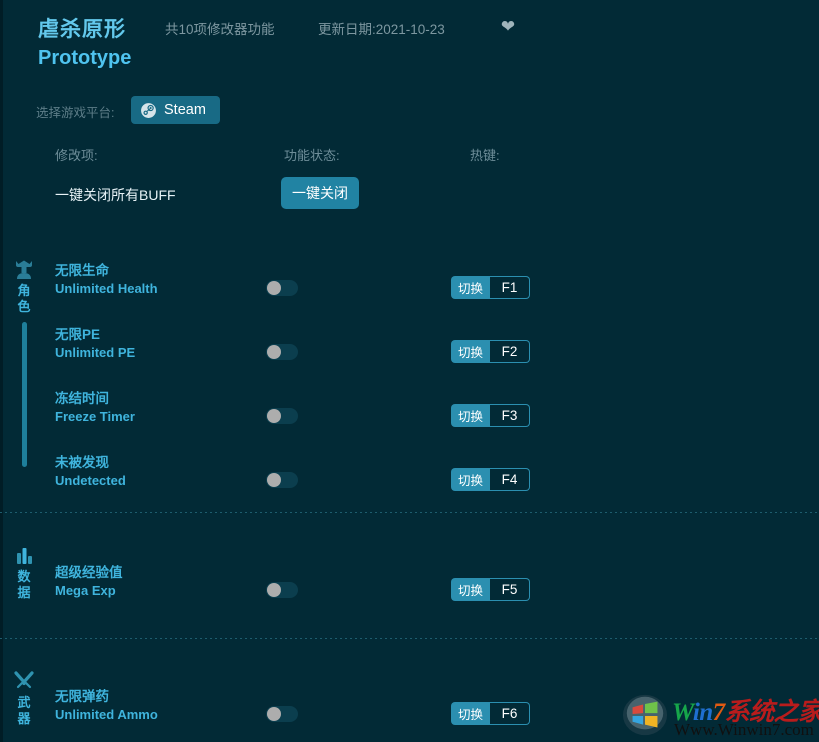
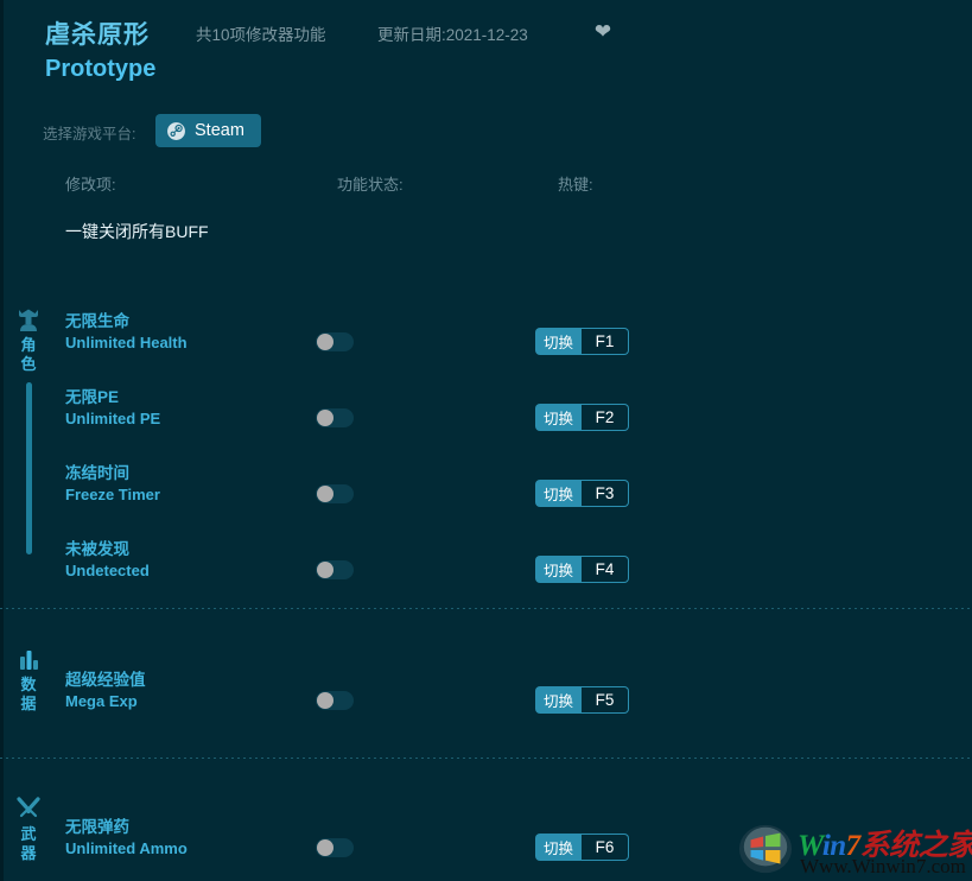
  虐杀原形
  共10项修改器功能
- 更新日期:2021-10-23
+ 更新日期:2021-12-23
  ❤
  Prototype
  选择游戏平台:
  Steam
  修改项:
  功能状态:
  热键:
  一键关闭所有BUFF
- 一键关闭
  角
  色
  数
  据
  武
  器
  无限生命
  Unlimited Health
  切换
  F1
  无限PE
  Unlimited PE
  切换
  F2
  冻结时间
  Freeze Timer
  切换
  F3
  未被发现
  Undetected
  切换
  F4
  超级经验值
  Mega Exp
  切换
  F5
  无限弹药
  Unlimited Ammo
  切换
  F6
  Win7系统之家
  Www.Winwin7.com
